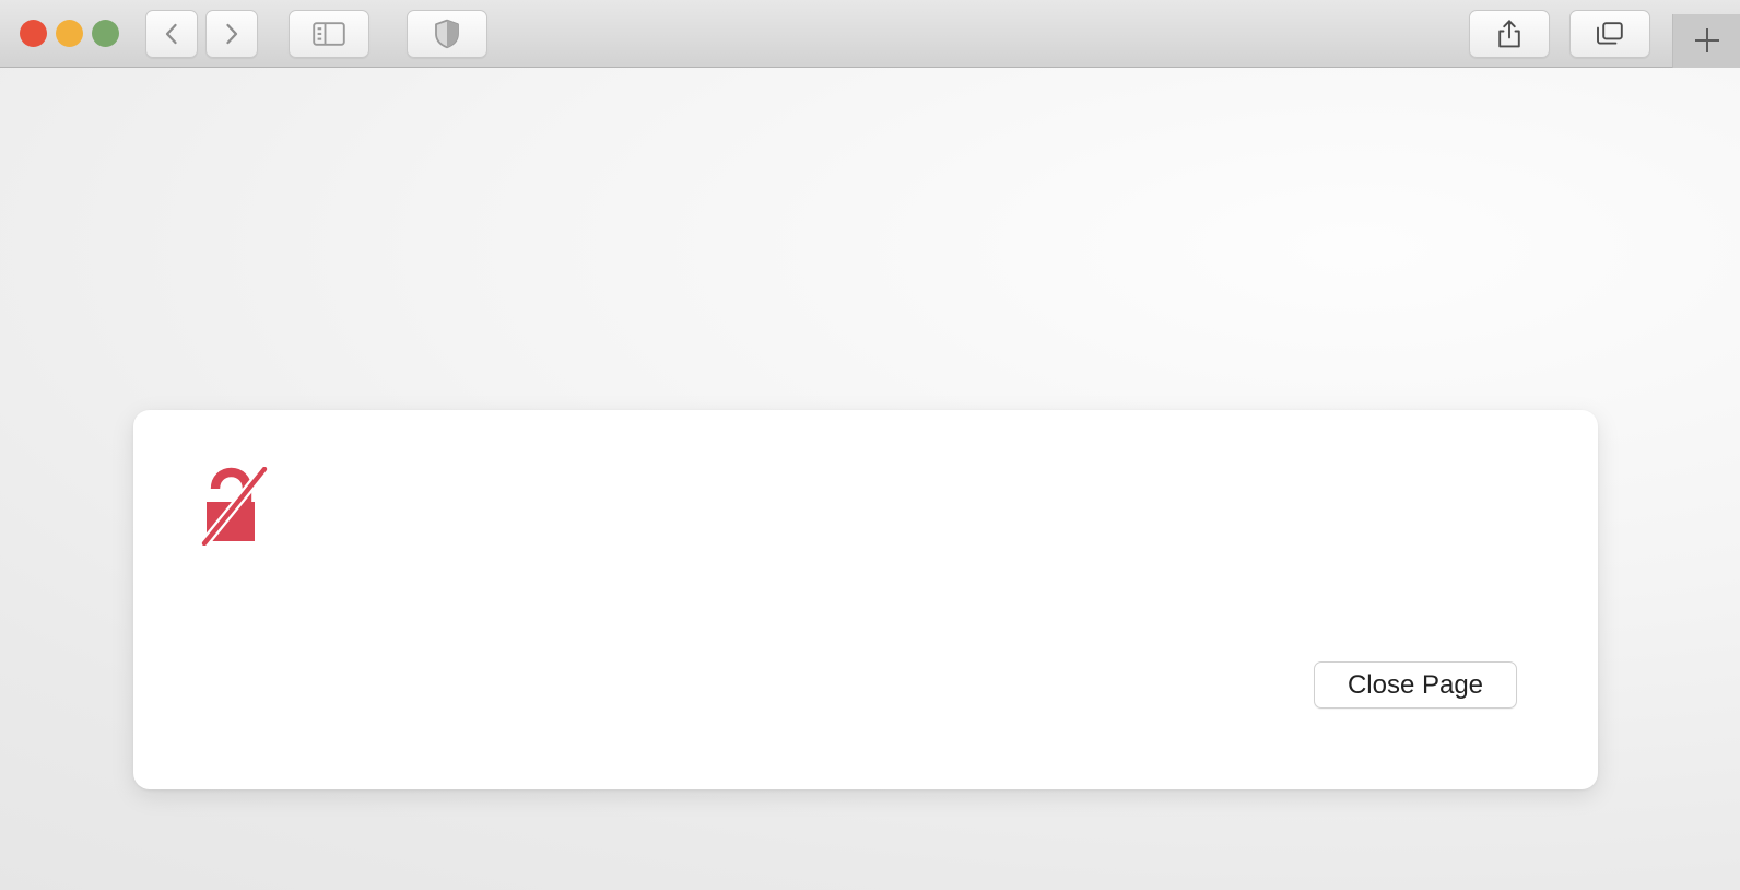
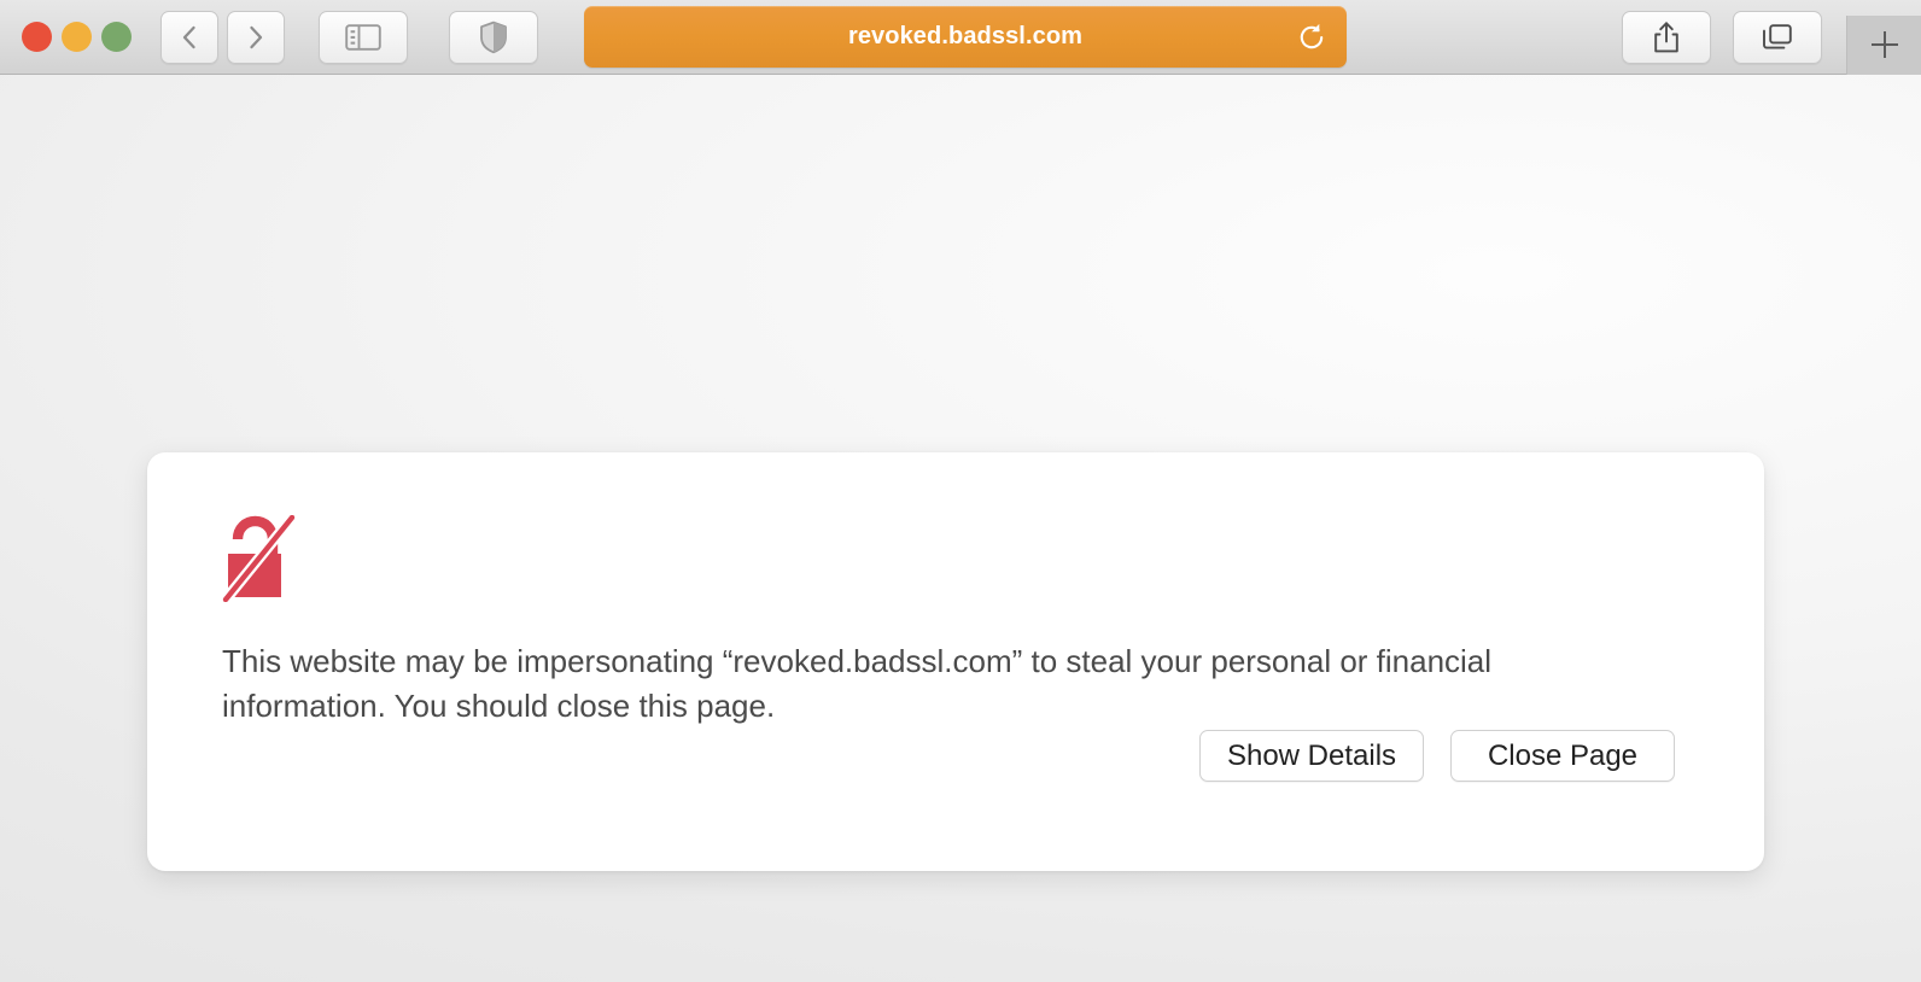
+ revoked.badssl.com
+ This website may be impersonating “revoked.badssl.com” to steal your personal or financial information. You should close this page.
+ Show Details
  Close Page
